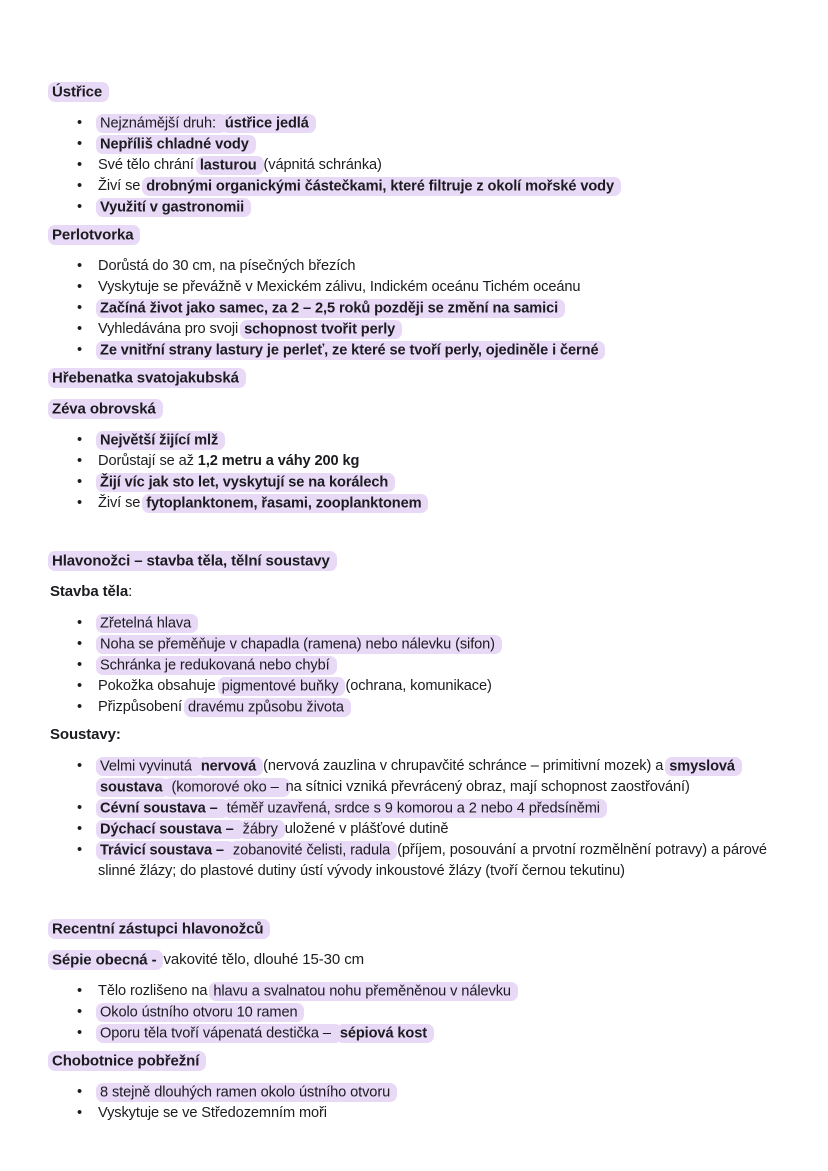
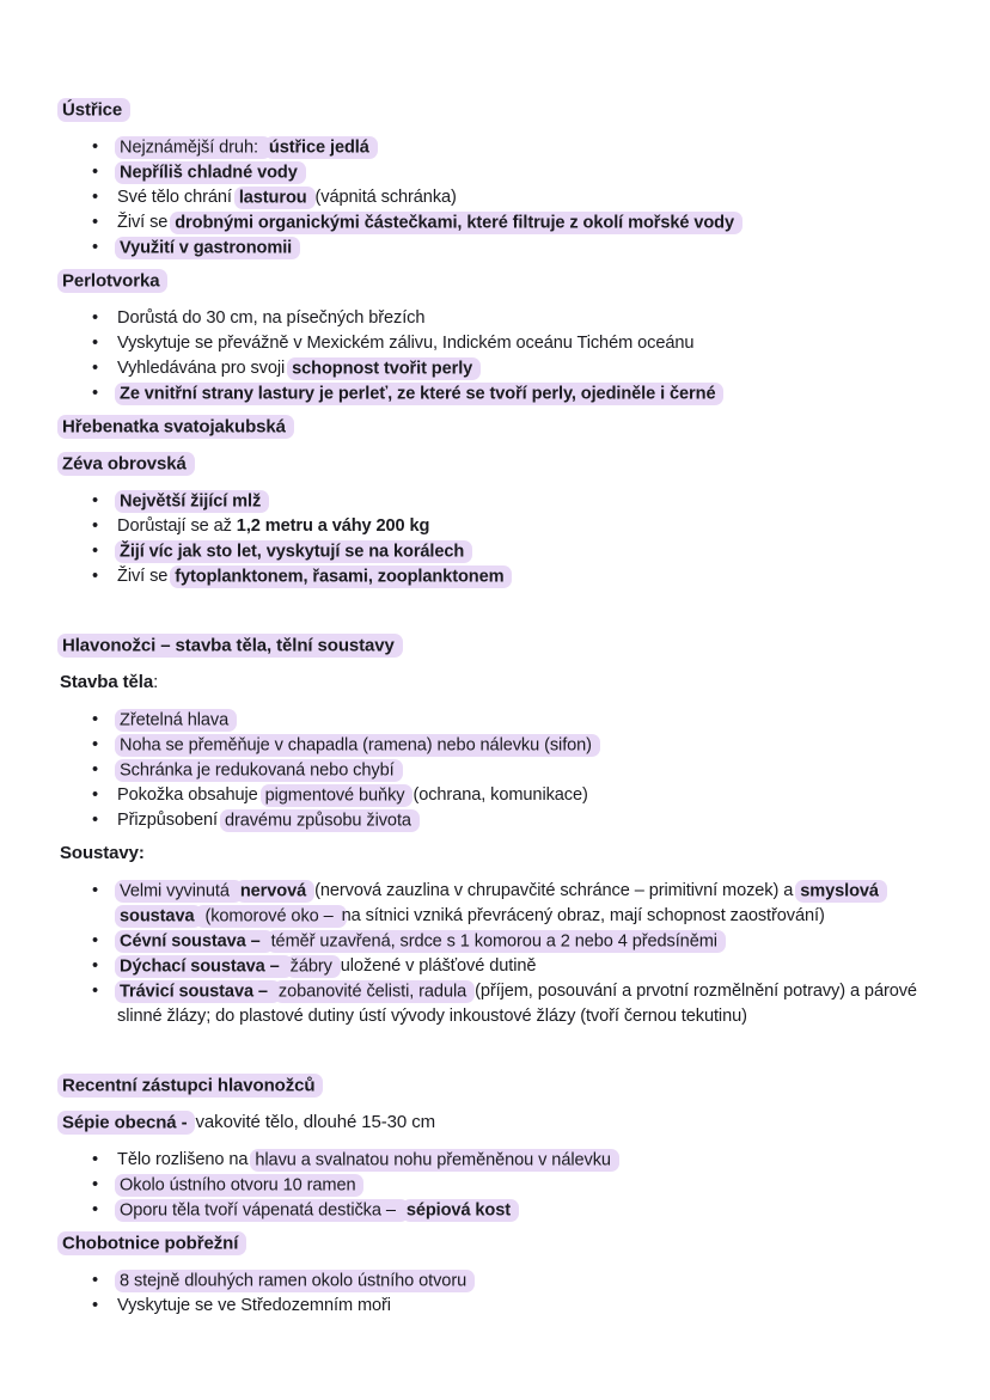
  Ústřice
  Nejznámější druh: ústřice jedlá
  Nepříliš chladné vody
  Své tělo chrání lasturou (vápnitá schránka)
  Živí se drobnými organickými částečkami, které filtruje z okolí mořské vody
  Využití v gastronomii
  Perlotvorka
  Dorůstá do 30 cm, na písečných březích
  Vyskytuje se převážně v Mexickém zálivu, Indickém oceánu Tichém oceánu
- Začíná život jako samec, za 2 – 2,5 roků později se změní na samici
  Vyhledávána pro svoji schopnost tvořit perly
  Ze vnitřní strany lastury je perleť, ze které se tvoří perly, ojediněle i černé
  Hřebenatka svatojakubská
  Zéva obrovská
  Největší žijící mlž
  Dorůstají se až 1,2 metru a váhy 200 kg
  Žijí víc jak sto let, vyskytují se na korálech
  Živí se fytoplanktonem, řasami, zooplanktonem
  Hlavonožci – stavba těla, tělní soustavy
  Stavba těla:
  Zřetelná hlava
  Noha se přeměňuje v chapadla (ramena) nebo nálevku (sifon)
  Schránka je redukovaná nebo chybí
  Pokožka obsahuje pigmentové buňky (ochrana, komunikace)
  Přizpůsobení dravému způsobu života
  Soustavy:
  Velmi vyvinutá nervová (nervová zauzlina v chrupavčité schránce – primitivní mozek) a smyslová soustava (komorové oko – na sítnici vzniká převrácený obraz, mají schopnost zaostřování)
- Cévní soustava – téměř uzavřená, srdce s 9 komorou a 2 nebo 4 předsíněmi
+ Cévní soustava – téměř uzavřená, srdce s 1 komorou a 2 nebo 4 předsíněmi
  Dýchací soustava – žábry uložené v plášťové dutině
  Trávicí soustava – zobanovité čelisti, radula (příjem, posouvání a prvotní rozmělnění potravy) a párové slinné žlázy; do plastové dutiny ústí vývody inkoustové žlázy (tvoří černou tekutinu)
  Recentní zástupci hlavonožců
  Sépie obecná - vakovité tělo, dlouhé 15-30 cm
  Tělo rozlišeno na hlavu a svalnatou nohu přeměněnou v nálevku
  Okolo ústního otvoru 10 ramen
  Oporu těla tvoří vápenatá destička – sépiová kost
  Chobotnice pobřežní
  8 stejně dlouhých ramen okolo ústního otvoru
  Vyskytuje se ve Středozemním moři
